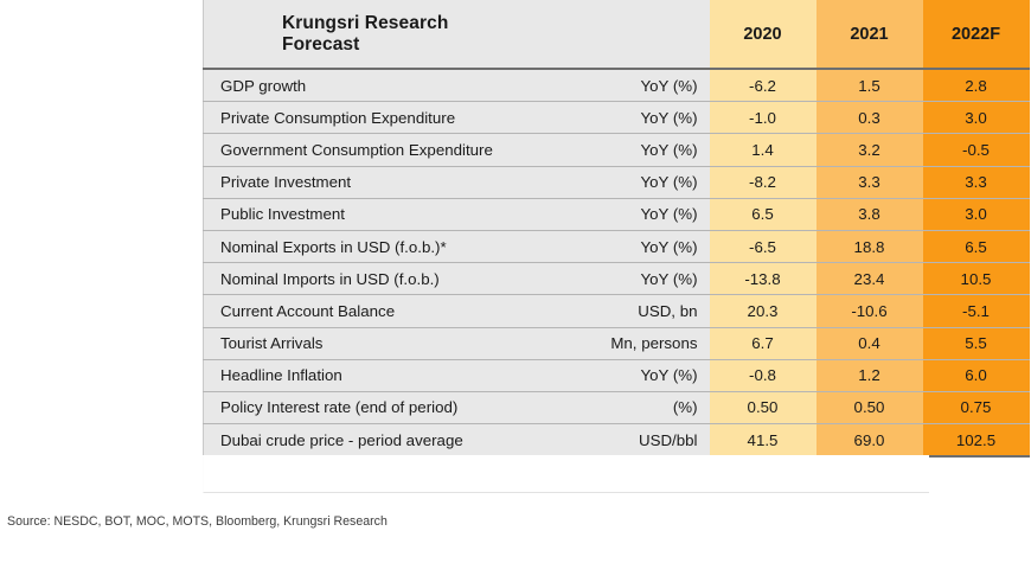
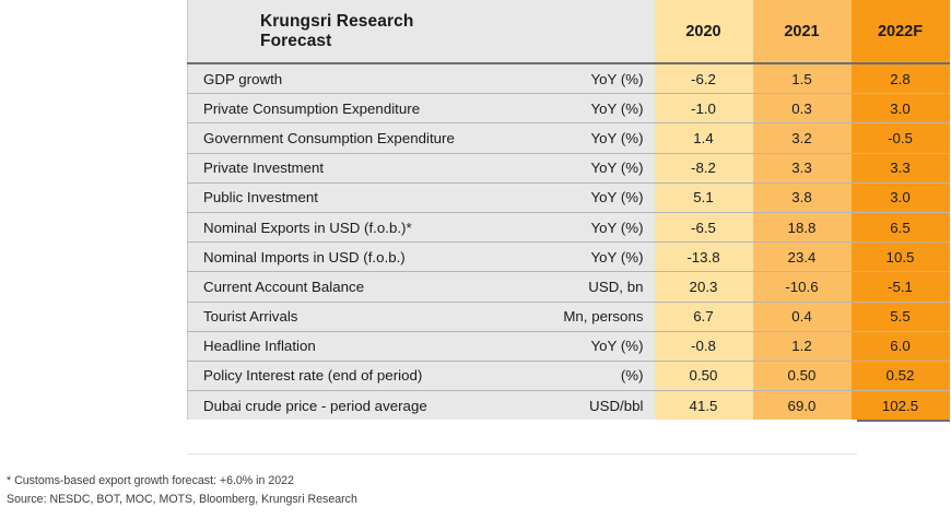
  Krungsri Research Forecast		2020	2021	2022F
  GDP growth	YoY (%)	-6.2	1.5	2.8
  Private Consumption Expenditure	YoY (%)	-1.0	0.3	3.0
  Government Consumption Expenditure	YoY (%)	1.4	3.2	-0.5
  Private Investment	YoY (%)	-8.2	3.3	3.3
- Public Investment	YoY (%)	6.5	3.8	3.0
+ Public Investment	YoY (%)	5.1	3.8	3.0
  Nominal Exports in USD (f.o.b.)*	YoY (%)	-6.5	18.8	6.5
  Nominal Imports in USD (f.o.b.)	YoY (%)	-13.8	23.4	10.5
  Current Account Balance	USD, bn	20.3	-10.6	-5.1
  Tourist Arrivals	Mn, persons	6.7	0.4	5.5
  Headline Inflation	YoY (%)	-0.8	1.2	6.0
- Policy Interest rate (end of period)	(%)	0.50	0.50	0.75
+ Policy Interest rate (end of period)	(%)	0.50	0.50	0.52
  Dubai crude price - period average	USD/bbl	41.5	69.0	102.5
+ * Customs-based export growth forecast: +6.0% in 2022
  Source: NESDC, BOT, MOC, MOTS, Bloomberg, Krungsri Research
